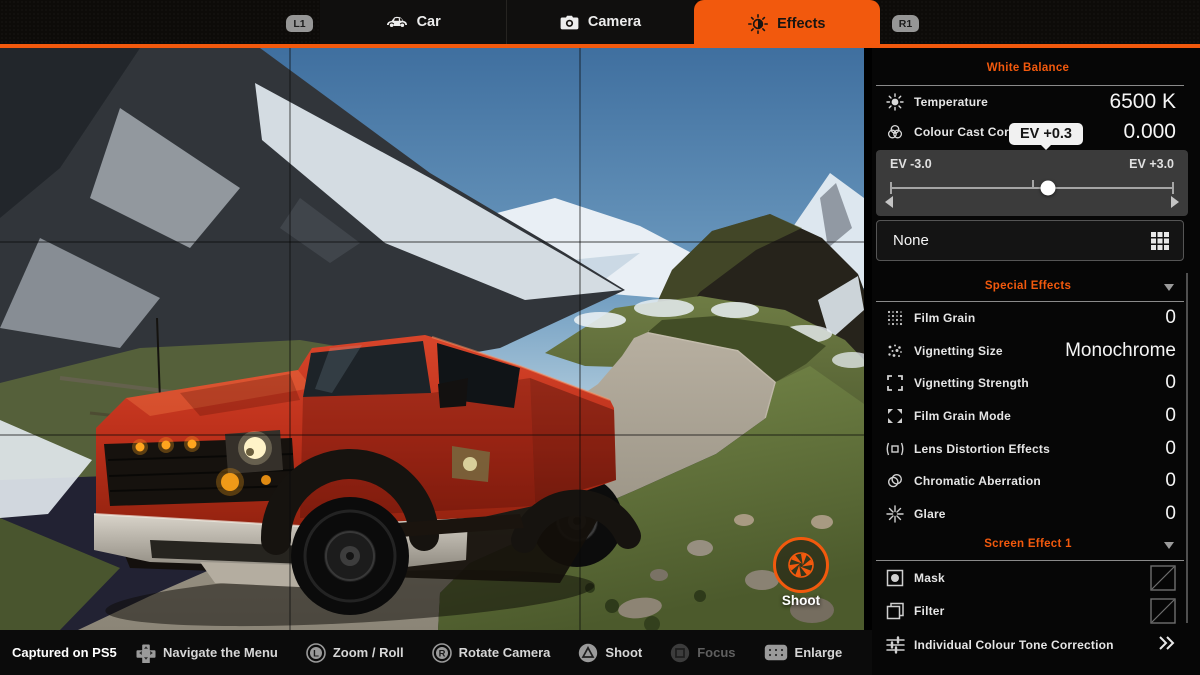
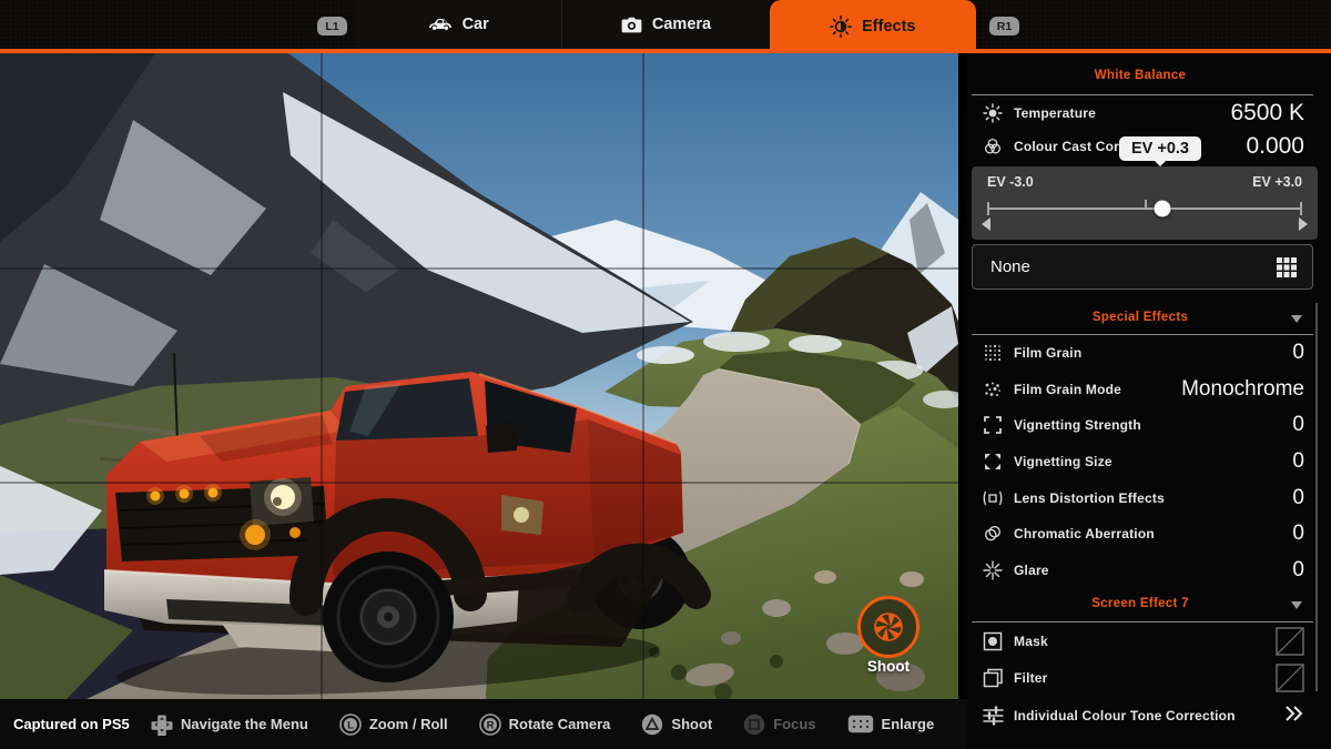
  L1
  Car
  Camera
  Effects
  R1
  Shoot
  White Balance
  Temperature
  6500 K
  0.000
  EV -3.0
  EV +3.0
  EV +0.3
  None
  Special Effects
  Film Grain
  0
- Vignetting Size
+ Film Grain Mode
  Monochrome
  Vignetting Strength
  0
- Film Grain Mode
+ Vignetting Size
  0
  Lens Distortion Effects
  0
  Chromatic Aberration
  0
  Glare
  0
- Screen Effect 1
+ Screen Effect 7
  Mask
  Filter
  Individual Colour Tone Correction
  Captured on PS5
  Navigate the Menu
  L
  Zoom / Roll
  R
  Rotate Camera
  Shoot
  Focus
  Enlarge
